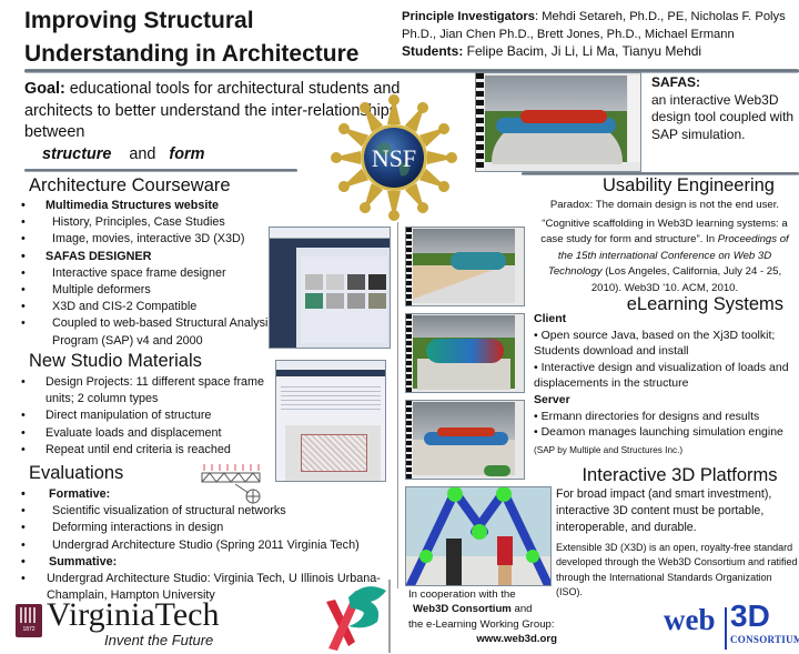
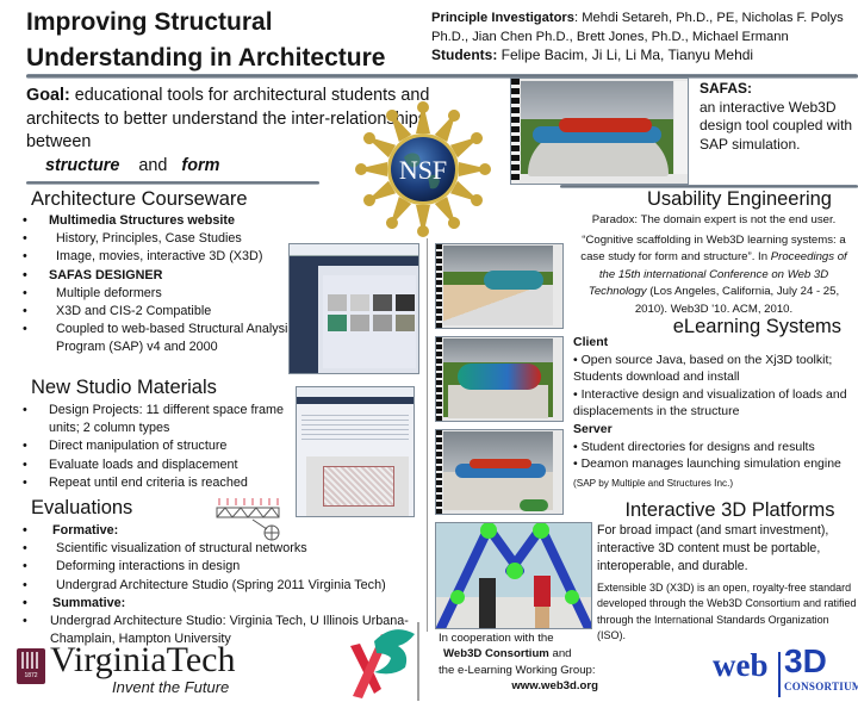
  Improving Structural
  Understanding in Architecture
  Principle Investigators: Mehdi Setareh, Ph.D., PE, Nicholas F. Polys Ph.D., Jian Chen Ph.D., Brett Jones, Ph.D., Michael Ermann
  Students: Felipe Bacim, Ji Li, Li Ma, Tianyu Mehdi
  Goal: educational tools for architectural students and architects to better understand the inter-relationhip between
  structure and form
  NSF
  SAFAS:
  an interactive Web3D design tool coupled with SAP simulation.
  Architecture Courseware
  Multimedia Structures website
  History, Principles, Case Studies
  Image, movies, interactive 3D (X3D)
  SAFAS DESIGNER
- Interactive space frame designer
  Multiple deformers
  X3D and CIS-2 Compatible
  Coupled to web-based Structural Analysi Program (SAP) v4 and 2000
  New Studio Materials
  Design Projects: 11 different space frame units; 2 column types
  Direct manipulation of structure
  Evaluate loads and displacement
  Repeat until end criteria is reached
  Evaluations
  Formative:
  Scientific visualization of structural networks
  Deforming interactions in design
  Undergrad Architecture Studio (Spring 2011 Virginia Tech)
  Summative:
  Undergrad Architecture Studio: Virginia Tech, U Illinois Urbana-Champlain, Hampton University
  Usability Engineering
- Paradox: The domain design is not the end user.
+ Paradox: The domain expert is not the end user.
  “Cognitive scaffolding in Web3D learning systems: a case study for form and structure”. In Proceedings of the 15th international Conference on Web 3D Technology (Los Angeles, California, July 24 - 25, 2010). Web3D '10. ACM, 2010.
  eLearning Systems
  Client
  • Open source Java, based on the Xj3D toolkit; Students download and install
  • Interactive design and visualization of loads and displacements in the structure
  Server
- • Ermann directories for designs and results
+ • Student directories for designs and results
  • Deamon manages launching simulation engine (SAP by Multiple and Structures Inc.)
  Interactive 3D Platforms
  For broad impact (and smart investment), interactive 3D content must be portable, interoperable, and durable.
  Extensible 3D (X3D) is an open, royalty-free standard developed through the Web3D Consortium and ratified through the International Standards Organization (ISO).
  In cooperation with the
  Web3D Consortium and
  the e-Learning Working Group:
  www.web3d.org
  VirginiaTech
  Invent the Future
  web
  3D
  CONSORTIUM
